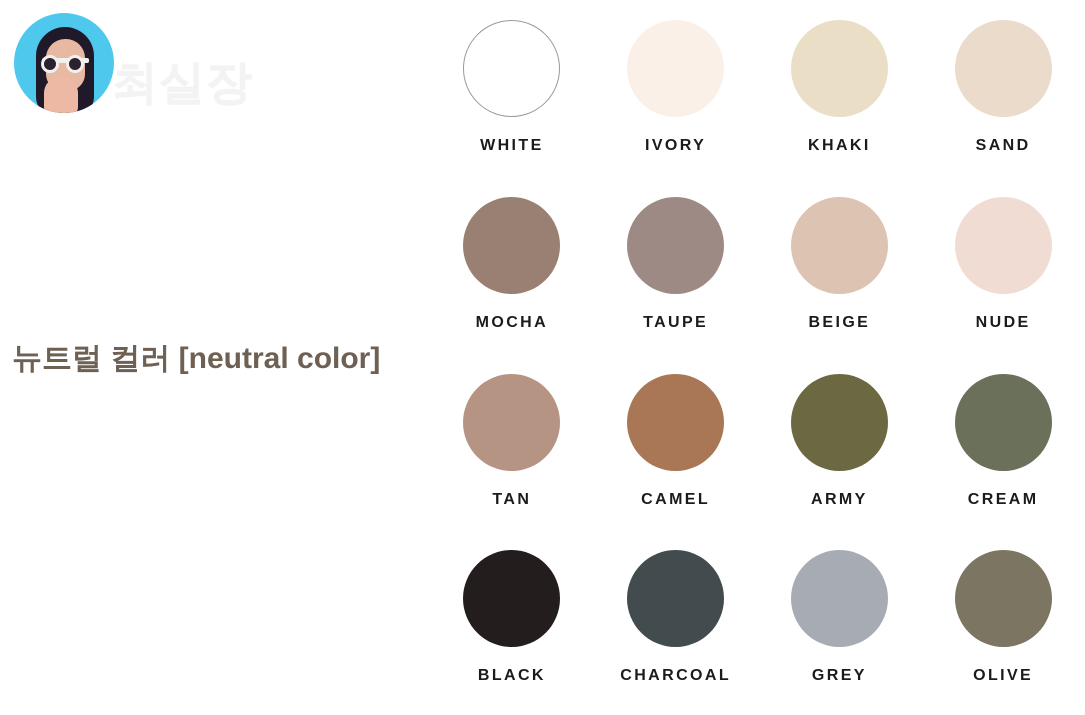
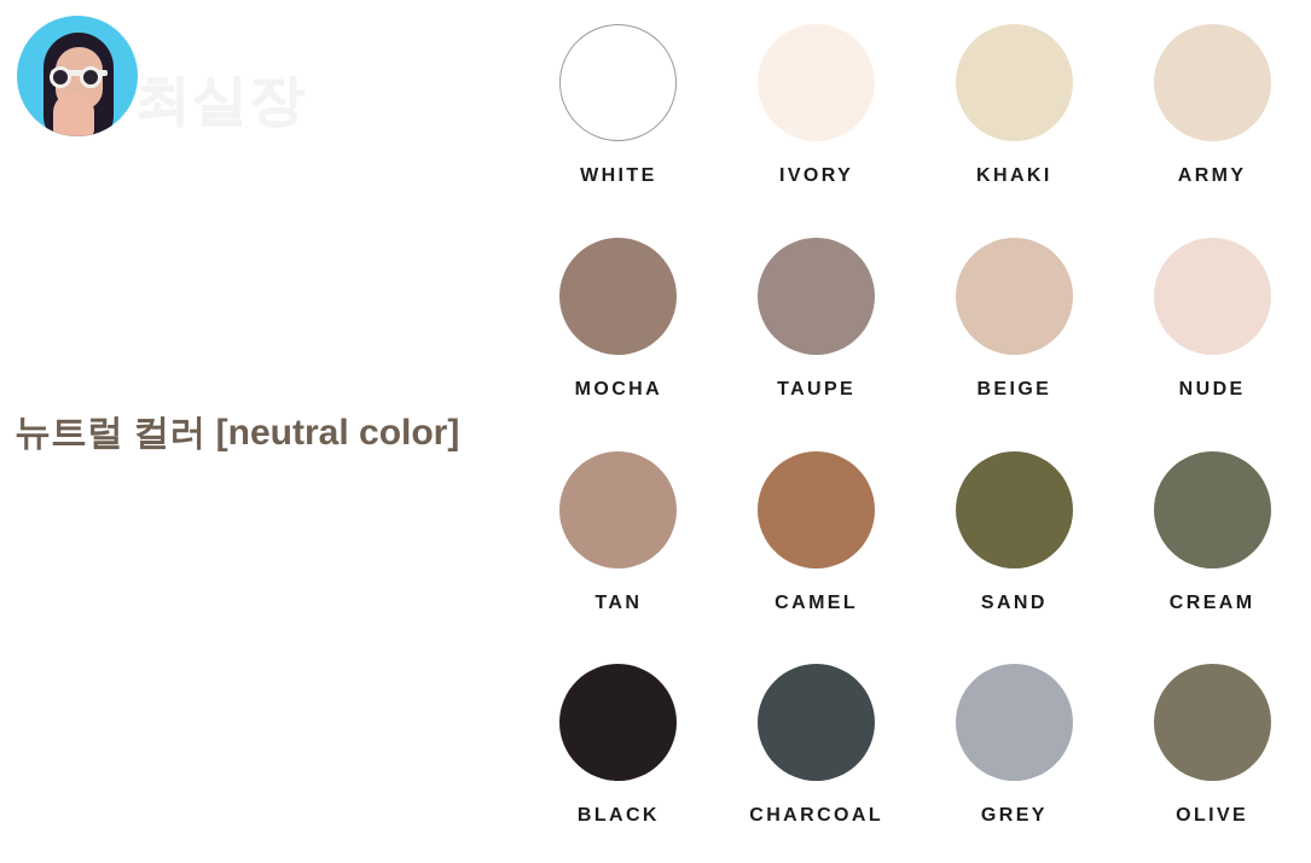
  최실장
  뉴트럴 컬러 [neutral color]
  WHITE
  IVORY
  KHAKI
- SAND
+ ARMY
  MOCHA
  TAUPE
  BEIGE
  NUDE
  TAN
  CAMEL
- ARMY
+ SAND
  CREAM
  BLACK
  CHARCOAL
  GREY
  OLIVE
